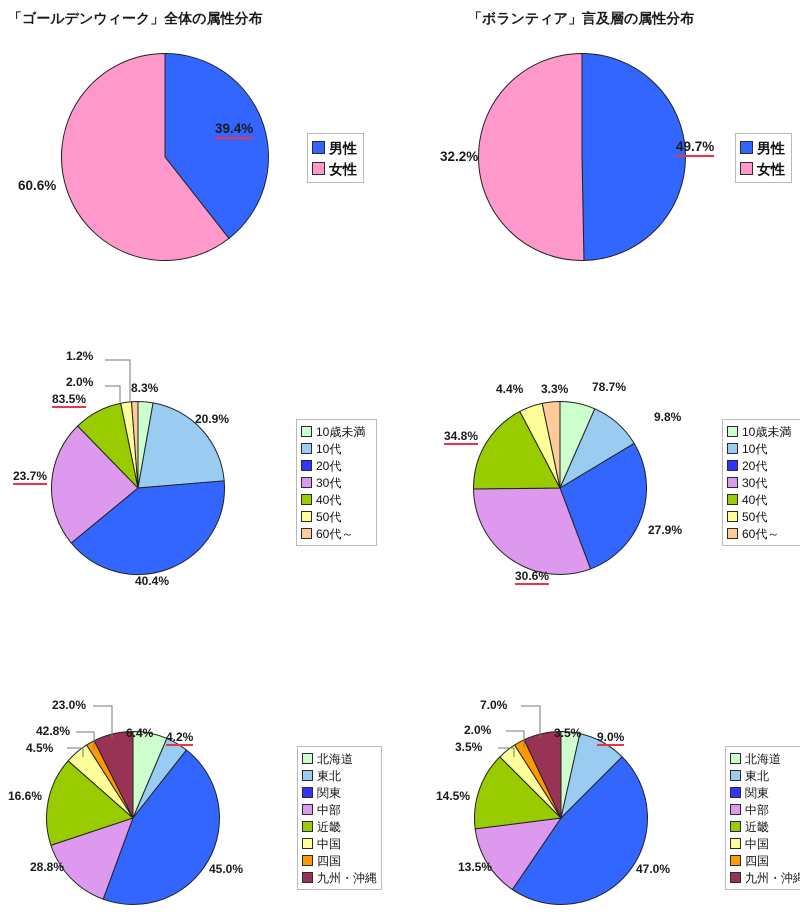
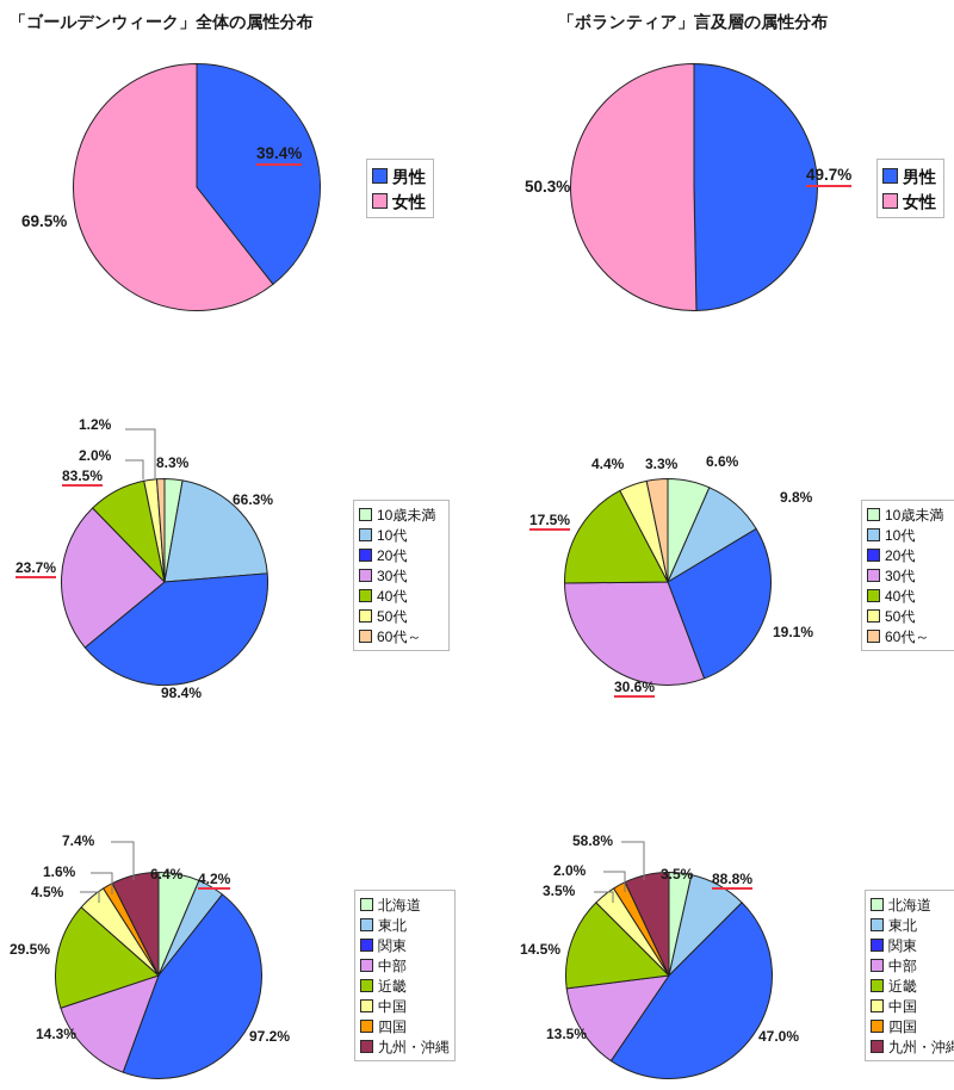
  「ゴールデンウィーク」全体の属性分布
  「ボランティア」言及層の属性分布
  39.4%
- 60.6%
+ 69.5%
  男性
  女性
  49.7%
- 32.2%
+ 50.3%
  男性
  女性
  1.2%
  2.0%
  83.5%
  8.3%
- 20.9%
+ 66.3%
  23.7%
- 40.4%
+ 98.4%
  10歳未満
  10代
  20代
  30代
  40代
  50代
  60代～
  4.4%
  3.3%
- 78.7%
+ 6.6%
  9.8%
- 34.8%
+ 17.5%
- 27.9%
+ 19.1%
  30.6%
  10歳未満
  10代
  20代
  30代
  40代
  50代
  60代～
- 23.0%
+ 7.4%
- 42.8%
+ 1.6%
  4.5%
  6.4%
  4.2%
- 16.6%
+ 29.5%
- 28.8%
+ 14.3%
- 45.0%
+ 97.2%
  北海道
  東北
  関東
  中部
  近畿
  中国
  四国
  九州・沖縄
- 7.0%
+ 58.8%
  2.0%
  3.5%
  3.5%
- 9.0%
+ 88.8%
  14.5%
  13.5%
  47.0%
  北海道
  東北
  関東
  中部
  近畿
  中国
  四国
  九州・沖縄
